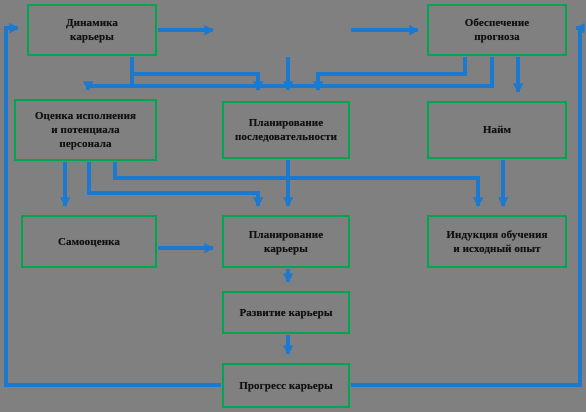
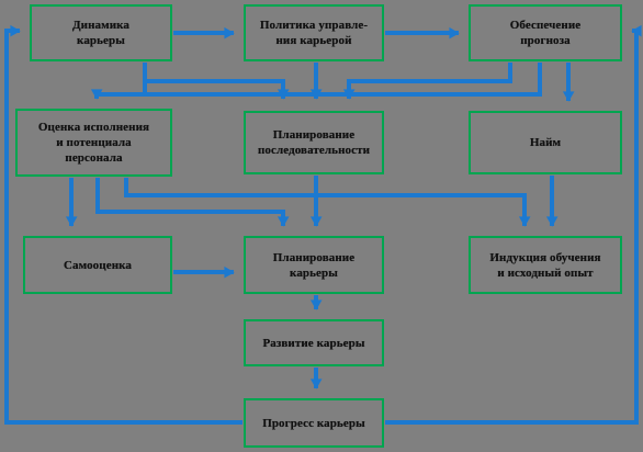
  Динамика
  карьеры
+ Политика управле-
+ ния карьерой
  Обеспечение
  прогноза
  Оценка исполнения
  и потенциала
  персонала
  Планирование
  последовательности
  Найм
  Самооценка
  Планирование
  карьеры
  Индукция обучения
  и исходный опыт
  Развитие карьеры
  Прогресс карьеры
